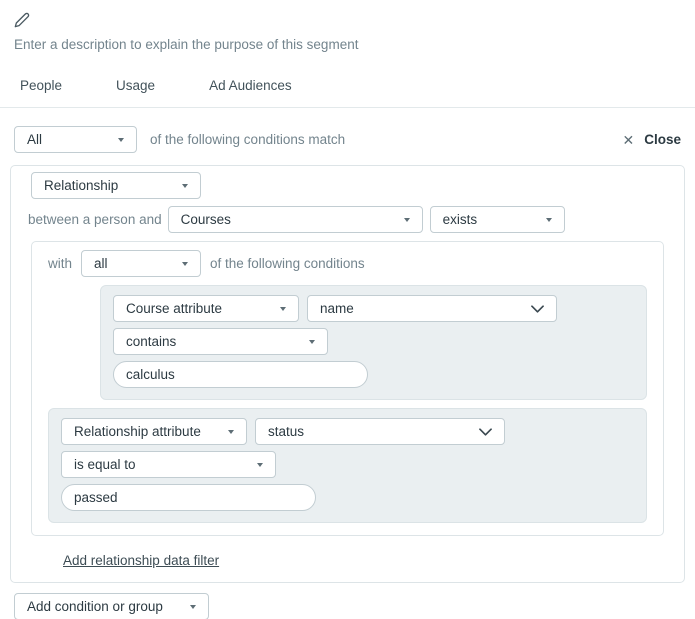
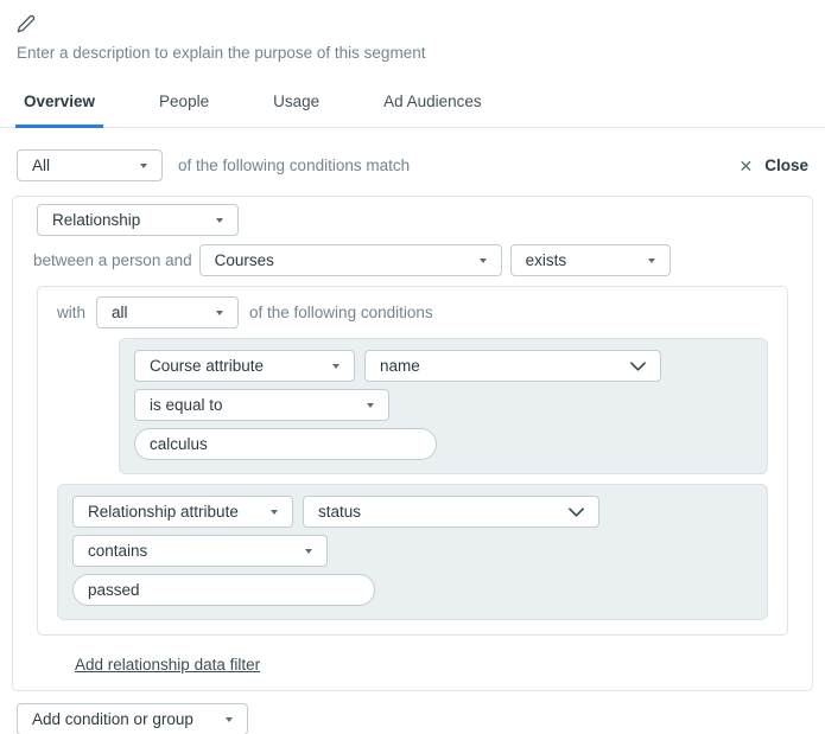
  Enter a description to explain the purpose of this segment
+ Overview
  People
  Usage
  Ad Audiences
  All
  of the following conditions match
  ✕
  Close
  Relationship
  between a person and
  Courses
  exists
  with
  all
  of the following conditions
  Course attribute
  name
- contains
+ is equal to
  calculus
  Relationship attribute
  status
- is equal to
+ contains
  passed
  Add relationship data filter
  Add condition or group
